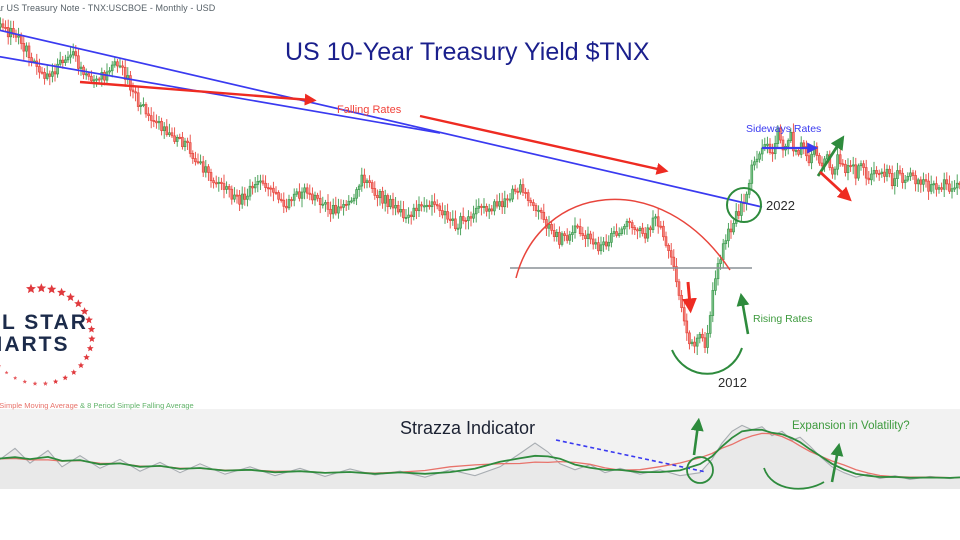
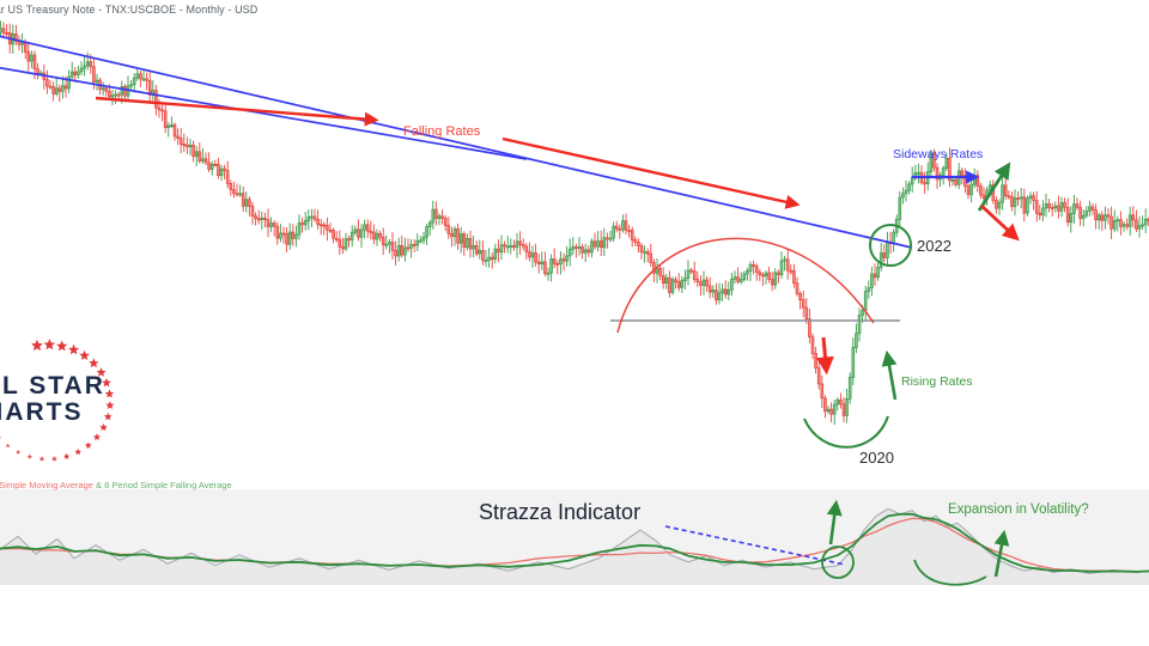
  r US Treasury Note - TNX:USCBOE - Monthly - USD
- US 10-Year Treasury Yield $TNX
  Falling Rates
  Sideways Rates
  Rising Rates
  2022
- 2012
+ 2020
  Strazza Indicator
  Expansion in Volatility?
  Simple Moving Average & 8 Period Simple Falling Average
  L STAR
